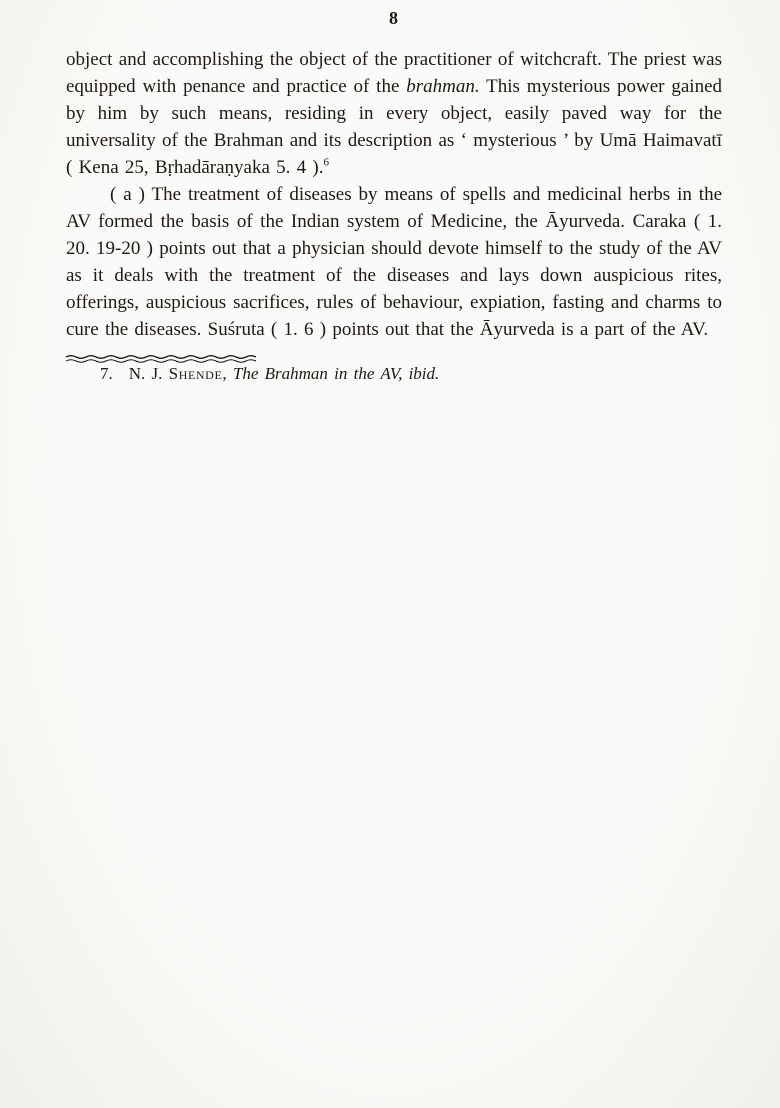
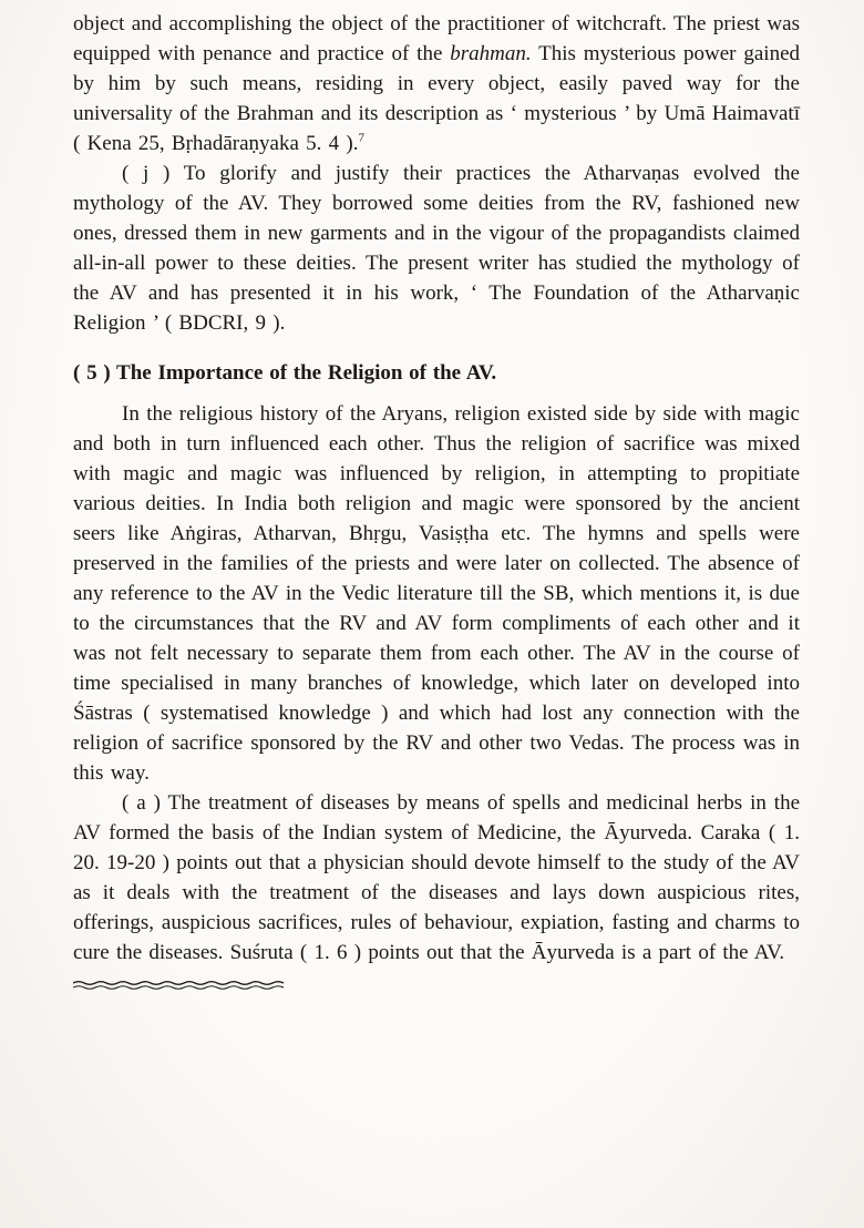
- 8
- object and accomplishing the object of the practitioner of witchcraft. The priest was equipped with penance and practice of the brahman. This mysterious power gained by him by such means, residing in every object, easily paved way for the universality of the Brahman and its description as ‘ mysterious ’ by Umā Haimavatī ( Kena 25, Bṛhadāraṇyaka 5. 4 ).6
+ object and accomplishing the object of the practitioner of witchcraft. The priest was equipped with penance and practice of the brahman. This mysterious power gained by him by such means, residing in every object, easily paved way for the universality of the Brahman and its description as ‘ mysterious ’ by Umā Haimavatī ( Kena 25, Bṛhadāraṇyaka 5. 4 ).7
+ ( j ) To glorify and justify their practices the Atharvaṇas evolved the mythology of the AV. They borrowed some deities from the RV, fashioned new ones, dressed them in new garments and in the vigour of the propagandists claimed all-in-all power to these deities. The present writer has studied the mythology of the AV and has presented it in his work, ‘ The Foundation of the Atharvaṇic Religion ’ ( BDCRI, 9 ).
+ ( 5 ) The Importance of the Religion of the AV.
+ In the religious history of the Aryans, religion existed side by side with magic and both in turn influenced each other. Thus the religion of sacrifice was mixed with magic and magic was influenced by religion, in attempting to propitiate various deities. In India both religion and magic were sponsored by the ancient seers like Aṅgiras, Atharvan, Bhṛgu, Vasiṣṭha etc. The hymns and spells were preserved in the families of the priests and were later on collected. The absence of any reference to the AV in the Vedic literature till the SB, which mentions it, is due to the circumstances that the RV and AV form compliments of each other and it was not felt necessary to separate them from each other. The AV in the course of time specialised in many branches of knowledge, which later on developed into Śāstras ( systematised knowledge ) and which had lost any connection with the religion of sacrifice sponsored by the RV and other two Vedas. The process was in this way.
  ( a ) The treatment of diseases by means of spells and medicinal herbs in the AV formed the basis of the Indian system of Medicine, the Āyurveda. Caraka ( 1. 20. 19-20 ) points out that a physician should devote himself to the study of the AV as it deals with the treatment of the diseases and lays down auspicious rites, offerings, auspicious sacrifices, rules of behaviour, expiation, fasting and charms to cure the diseases. Suśruta ( 1. 6 ) points out that the Āyurveda is a part of the AV.
- 7. N. J. Shende, The Brahman in the AV, ibid.
